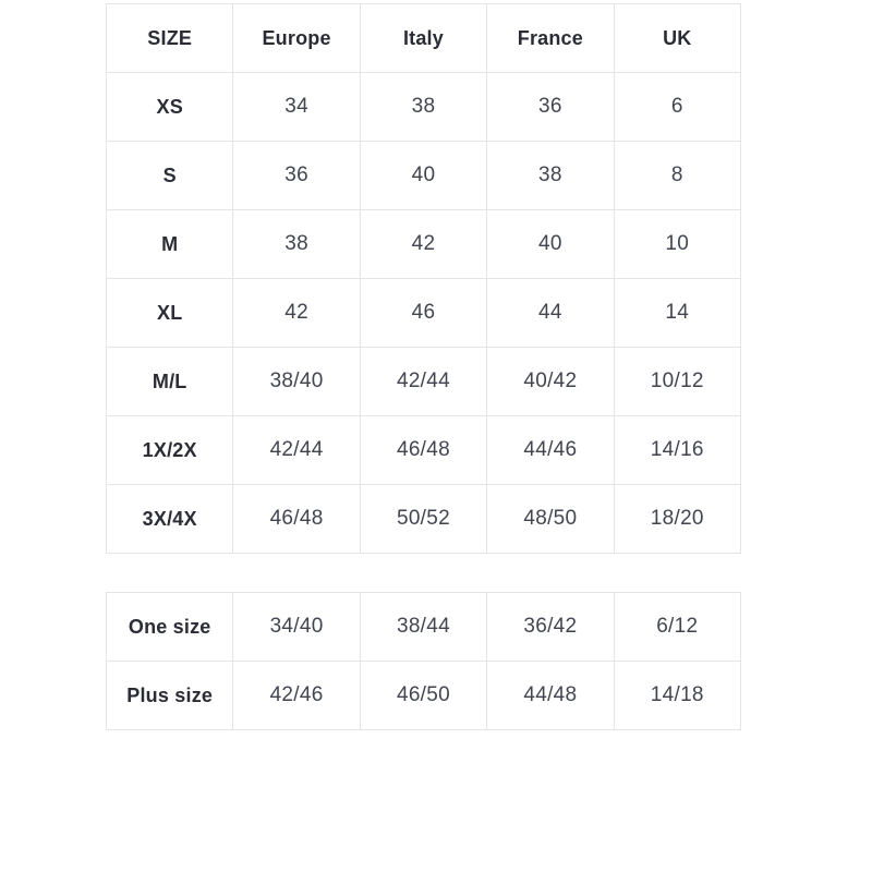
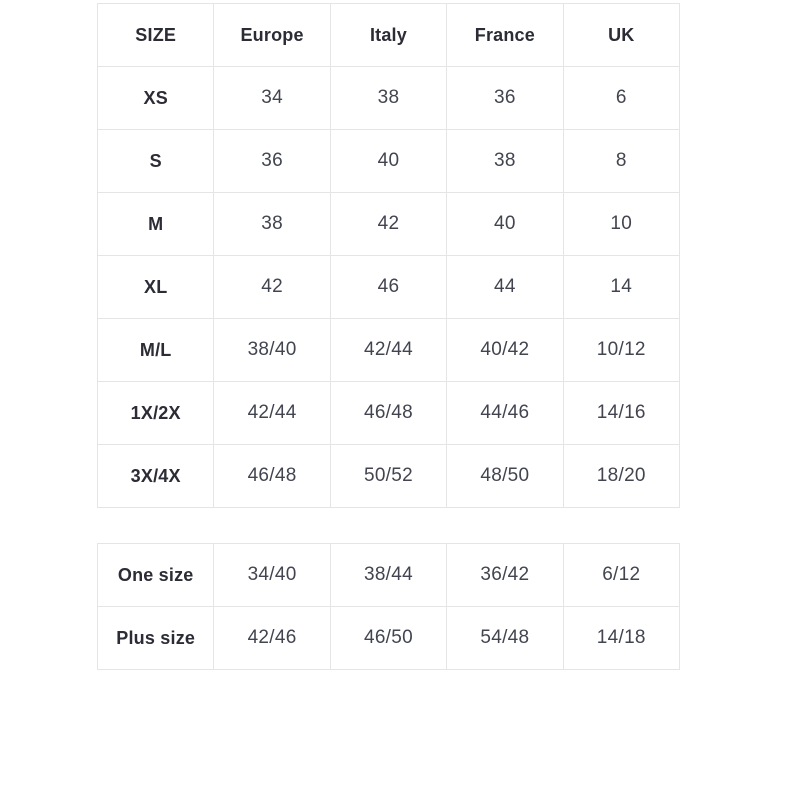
  SIZE	Europe	Italy	France	UK
  XS	34	38	36	6
  S	36	40	38	8
  M	38	42	40	10
  XL	42	46	44	14
  M/L	38/40	42/44	40/42	10/12
  1X/2X	42/44	46/48	44/46	14/16
  3X/4X	46/48	50/52	48/50	18/20
  One size	34/40	38/44	36/42	6/12
- Plus size	42/46	46/50	44/48	14/18
+ Plus size	42/46	46/50	54/48	14/18
